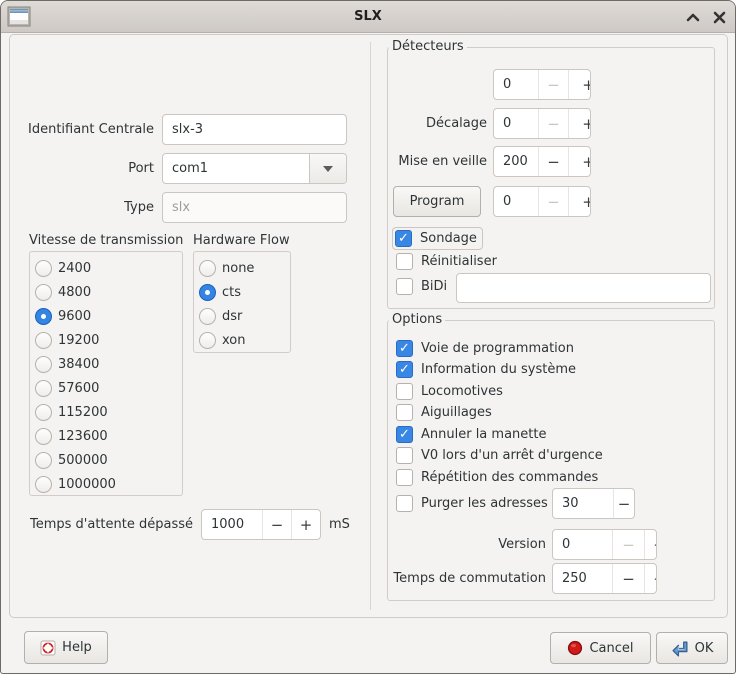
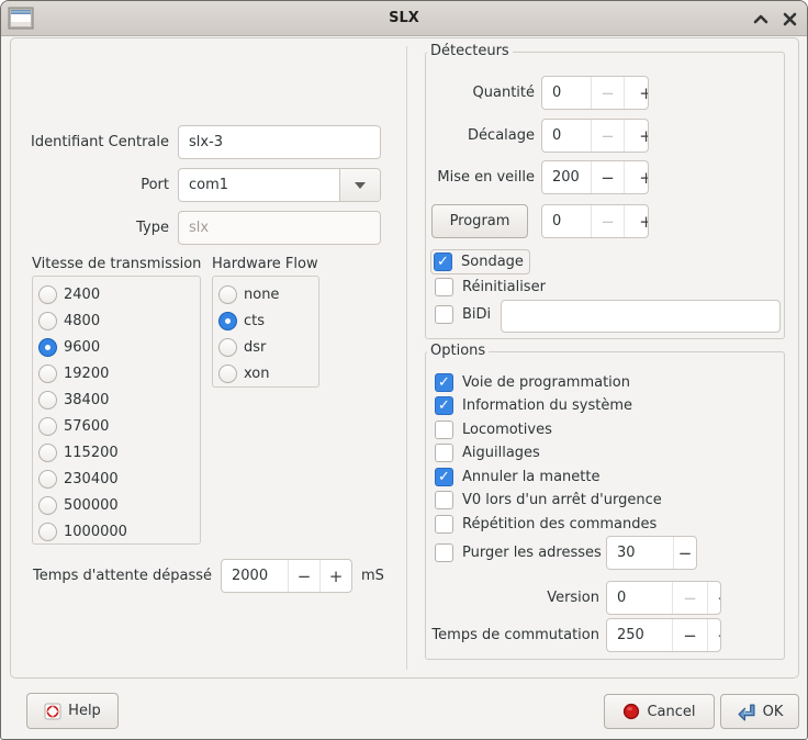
  SLX
  Identifiant Centrale
  slx-3
  Port
  com1
  Type
  slx
  Vitesse de transmission
  2400
  4800
  9600
  19200
  38400
  57600
  115200
- 123600
+ 230400
  500000
  1000000
  Hardware Flow
  none
  cts
  dsr
  xon
  Temps d'attente dépassé
- 1000
+ 2000
  −
  +
  mS
  Détecteurs
+ Quantité
  0
  −
  +
  Décalage
  0
  −
  +
  Mise en veille
  200
  −
  +
  Program
  0
  −
  +
  Sondage
  Réinitialiser
  BiDi
  Options
  Voie de programmation
  Information du système
  Locomotives
  Aiguillages
  Annuler la manette
  V0 lors d'un arrêt d'urgence
  Répétition des commandes
  Purger les adresses
  30
  −
  Version
  0
  −
  Temps de commutation
  250
  −
  Help
  Cancel
  OK
